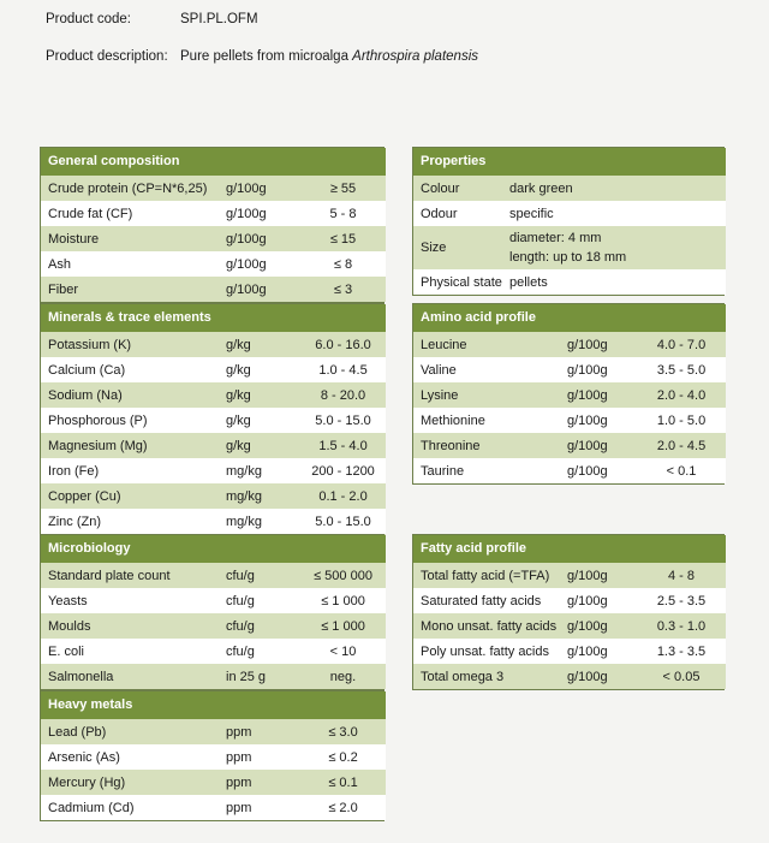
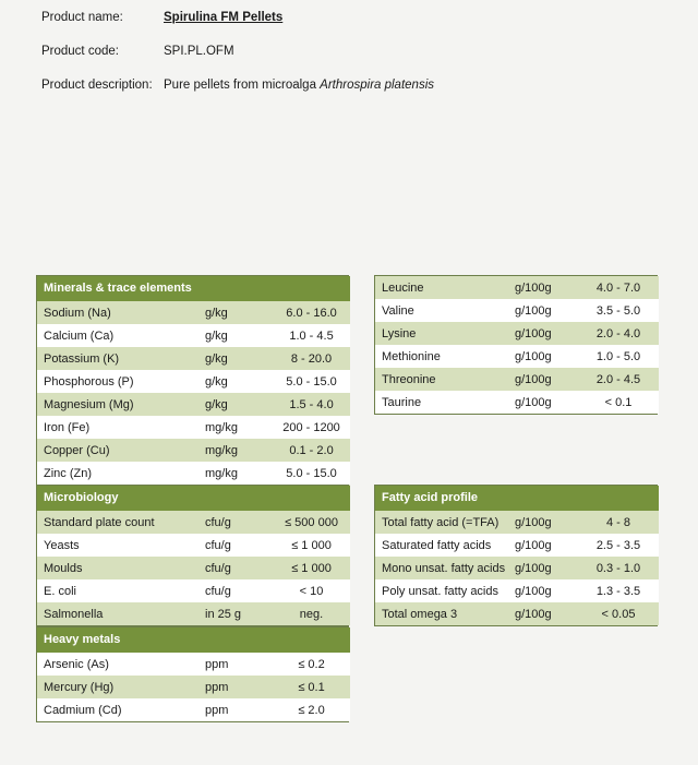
+ Product name:
+ Spirulina FM Pellets
  Product code:
  SPI.PL.OFM
  Product description:
  Pure pellets from microalga Arthrospira platensis
- General composition
- Crude protein (CP=N*6,25)	g/100g	≥ 55
- Crude fat (CF)	g/100g	5 - 8
- Moisture	g/100g	≤ 15
- Ash	g/100g	≤ 8
- Fiber	g/100g	≤ 3
- Properties
- Colour	dark green
- Odour	specific
- Size	diameter: 4 mm length: up to 18 mm
- Physical state	pellets
  Minerals & trace elements
- Potassium (K)	g/kg	6.0 - 16.0
+ Sodium (Na)	g/kg	6.0 - 16.0
  Calcium (Ca)	g/kg	1.0 - 4.5
- Sodium (Na)	g/kg	8 - 20.0
+ Potassium (K)	g/kg	8 - 20.0
  Phosphorous (P)	g/kg	5.0 - 15.0
  Magnesium (Mg)	g/kg	1.5 - 4.0
  Iron (Fe)	mg/kg	200 - 1200
  Copper (Cu)	mg/kg	0.1 - 2.0
  Zinc (Zn)	mg/kg	5.0 - 15.0
- Amino acid profile
  Leucine	g/100g	4.0 - 7.0
  Valine	g/100g	3.5 - 5.0
  Lysine	g/100g	2.0 - 4.0
  Methionine	g/100g	1.0 - 5.0
  Threonine	g/100g	2.0 - 4.5
  Taurine	g/100g	< 0.1
  Microbiology
  Standard plate count	cfu/g	≤ 500 000
  Yeasts	cfu/g	≤ 1 000
  Moulds	cfu/g	≤ 1 000
  E. coli	cfu/g	< 10
  Salmonella	in 25 g	neg.
  Fatty acid profile
  Total fatty acid (=TFA)	g/100g	4 - 8
  Saturated fatty acids	g/100g	2.5 - 3.5
  Mono unsat. fatty acids	g/100g	0.3 - 1.0
  Poly unsat. fatty acids	g/100g	1.3 - 3.5
  Total omega 3	g/100g	< 0.05
  Heavy metals
- Lead (Pb)	ppm	≤ 3.0
  Arsenic (As)	ppm	≤ 0.2
  Mercury (Hg)	ppm	≤ 0.1
  Cadmium (Cd)	ppm	≤ 2.0
